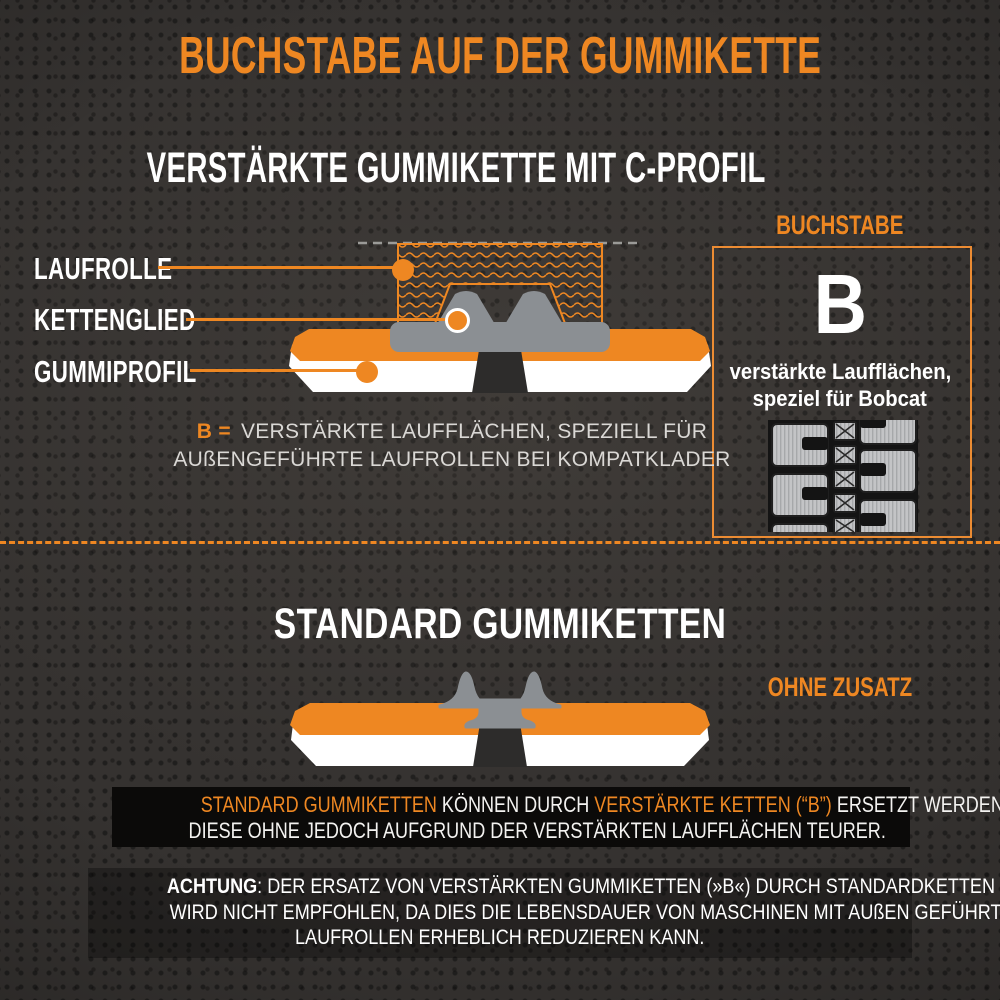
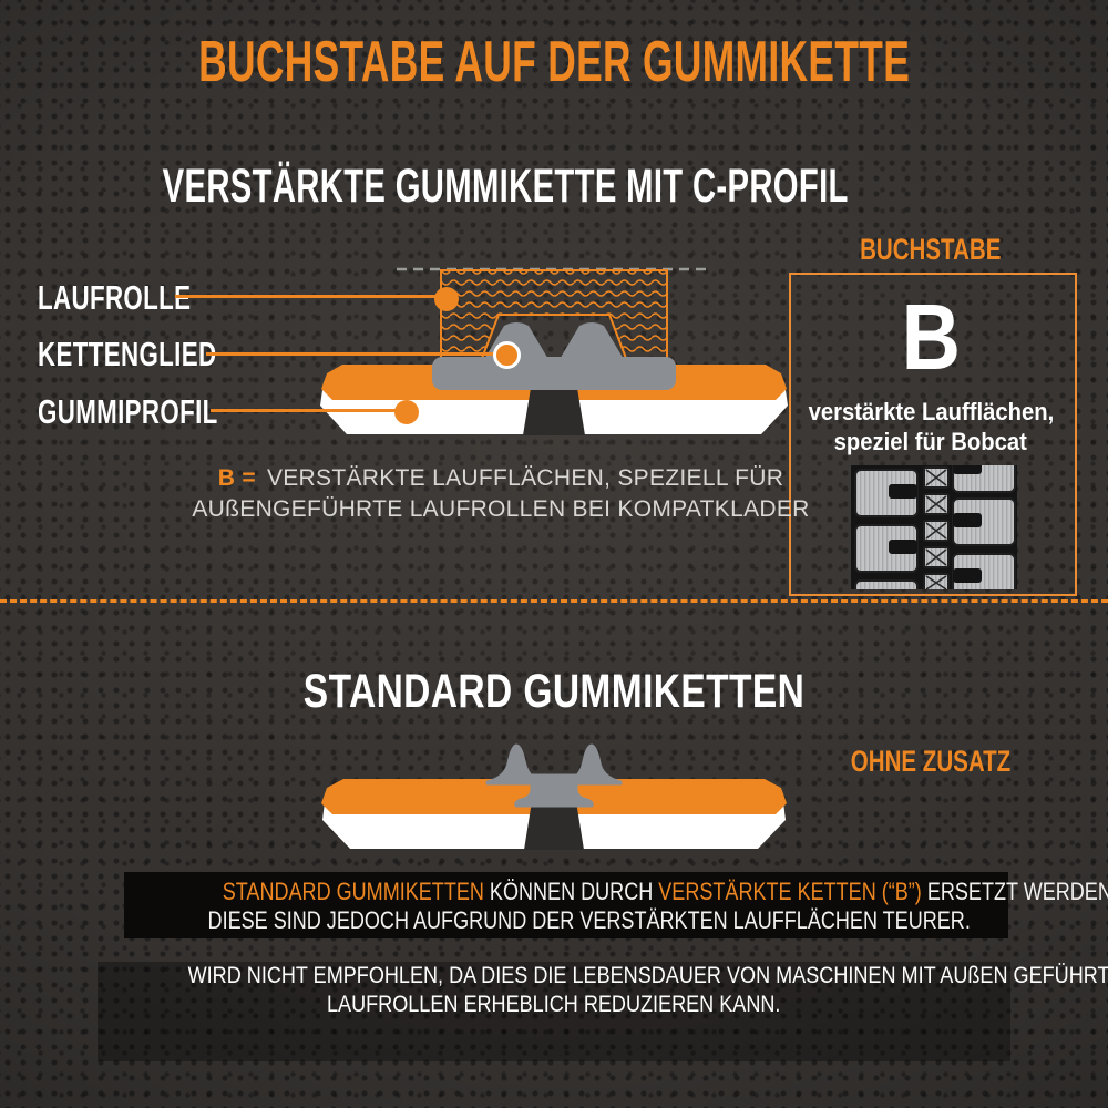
  BUCHSTABE AUF DER GUMMIKETTE
  VERSTÄRKTE GUMMIKETTE MIT C-PROFIL
  LAUFROLL
  KETTENGLIE
  GUMMIPROFI
  BUCHSTABE
  B
  verstärkte Laufflächen,
  speziel für Bobcat
  B = VERSTÄRKTE LAUFFLÄCHEN, SPEZIELL FÜR
  AUßENGEFÜHRTE LAUFROLLEN BEI KOMPATKLADER
  STANDARD GUMMIKETTEN
  OHNE ZUSATZ
  STANDARD GUMMIKETTEN KÖNNEN DURCH VERSTÄRKTE KETTEN (“B”) ERSETZT WERDEN
- DIESE OHNE JEDOCH AUFGRUND DER VERSTÄRKTEN LAUFFLÄCHEN TEURER.
+ DIESE SIND JEDOCH AUFGRUND DER VERSTÄRKTEN LAUFFLÄCHEN TEURER.
- ACHTUNG: DER ERSATZ VON VERSTÄRKTEN GUMMIKETTEN (»B«) DURCH STANDARDKETTEN
  WIRD NICHT EMPFOHLEN, DA DIES DIE LEBENSDAUER VON MASCHINEN MIT AUßEN GEFÜHRT
  LAUFROLLEN ERHEBLICH REDUZIEREN KANN.
